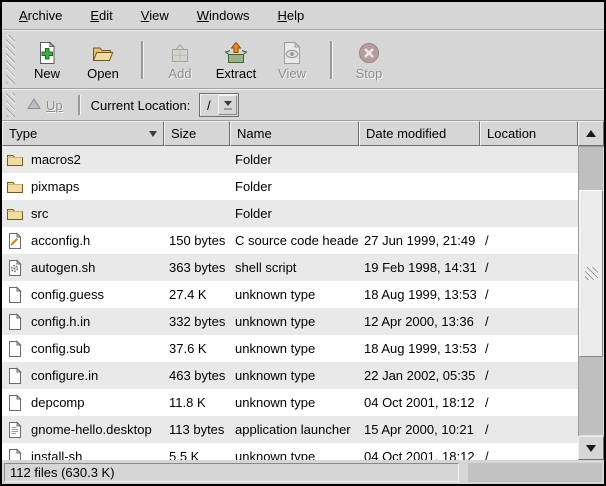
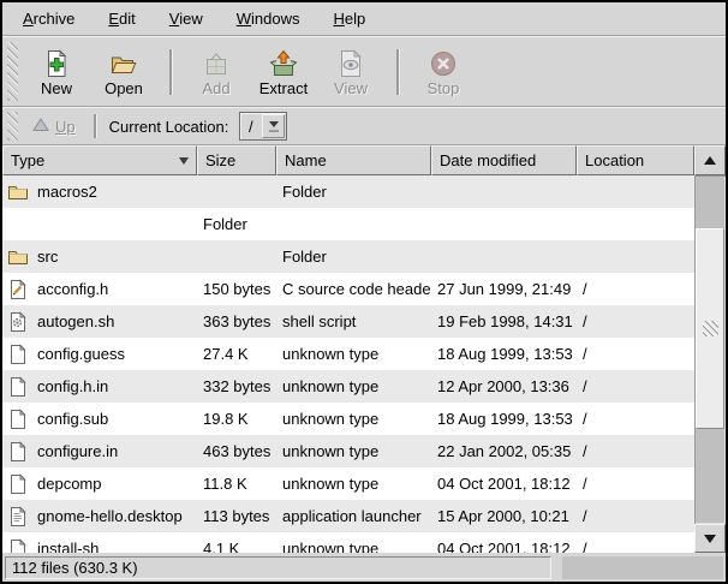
  Archive
  Edit
  View
  Windows
  Help
  New
  Open
  Add
  Extract
  View
  Stop
  Up
  Current Location:
  /
  Type
  Size
  Name
  Date modified
  Location
  macros2
  Folder
- pixmaps
  Folder
  src
  Folder
  acconfig.h
  150 bytes
  C source code heade
  27 Jun 1999, 21:49
  /
  autogen.sh
  363 bytes
  shell script
  19 Feb 1998, 14:31
  /
  config.guess
  27.4 K
  unknown type
  18 Aug 1999, 13:53
  /
  config.h.in
  332 bytes
  unknown type
  12 Apr 2000, 13:36
  /
  config.sub
- 37.6 K
+ 19.8 K
  unknown type
  18 Aug 1999, 13:53
  /
  configure.in
  463 bytes
  unknown type
  22 Jan 2002, 05:35
  /
  depcomp
  11.8 K
  unknown type
  04 Oct 2001, 18:12
  /
  gnome-hello.desktop
  113 bytes
  application launcher
  15 Apr 2000, 10:21
  /
  install-sh
- 5.5 K
+ 4.1 K
  unknown type
  04 Oct 2001, 18:12
  /
  112 files (630.3 K)
